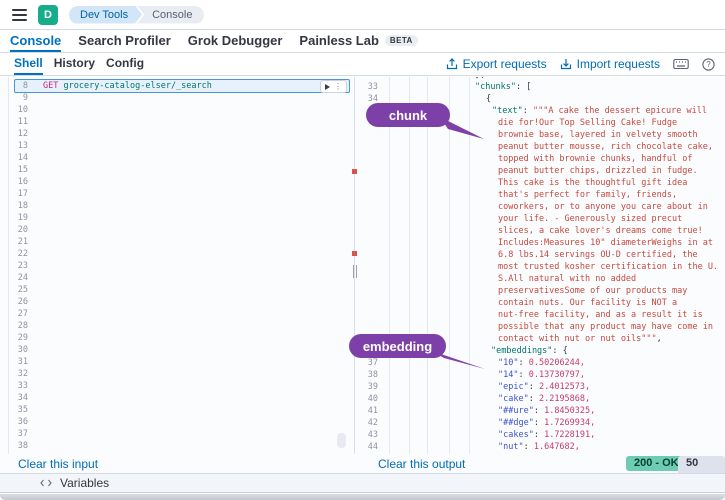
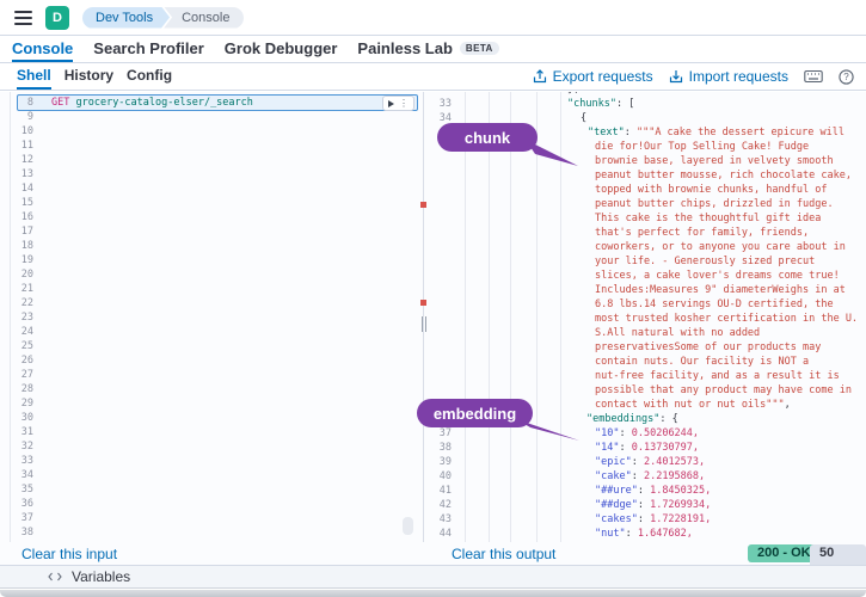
  D
  Dev Tools
  Console
  Console
  Search Profiler
  Grok Debugger
  Painless Lab
  BETA
  Shell
  History
  Config
  Export requests
  Import requests
  ?
  8
  GET grocery-catalog-elser/_search
  9
  10
  11
  12
  13
  14
  15
  16
  17
  18
  19
  20
  21
  22
  23
  24
  25
  26
  27
  28
  29
  30
  31
  32
  33
  34
  35
  36
  37
  38
  ⋮
  33
  "chunks": [
  34
  {
  "text": """A cake the dessert epicure will
  die for!Our Top Selling Cake! Fudge
  brownie base, layered in velvety smooth
  peanut butter mousse, rich chocolate cake,
  topped with brownie chunks, handful of
  peanut butter chips, drizzled in fudge.
  This cake is the thoughtful gift idea
  that's perfect for family, friends,
  coworkers, or to anyone you care about in
  your life. - Generously sized precut
  slices, a cake lover's dreams come true!
- Includes:Measures 10" diameterWeighs in at
+ Includes:Measures 9" diameterWeighs in at
  6.8 lbs.14 servings OU-D certified, the
  most trusted kosher certification in the U.
  S.All natural with no added
  preservativesSome of our products may
  contain nuts. Our facility is NOT a
  nut-free facility, and as a result it is
  possible that any product may have come in
  contact with nut or nut oils""",
  "embeddings": {
  37
  "10": 0.50206244,
  38
  "14": 0.13730797,
  39
  "epic": 2.4012573,
  40
  "cake": 2.2195868,
  41
  "##ure": 1.8450325,
  42
  "##dge": 1.7269934,
  43
  "cakes": 1.7228191,
  44
  "nut": 1.647682,
  chunk
  embedding
  Clear this input
  Clear this output
  200 - OK
  Variables
